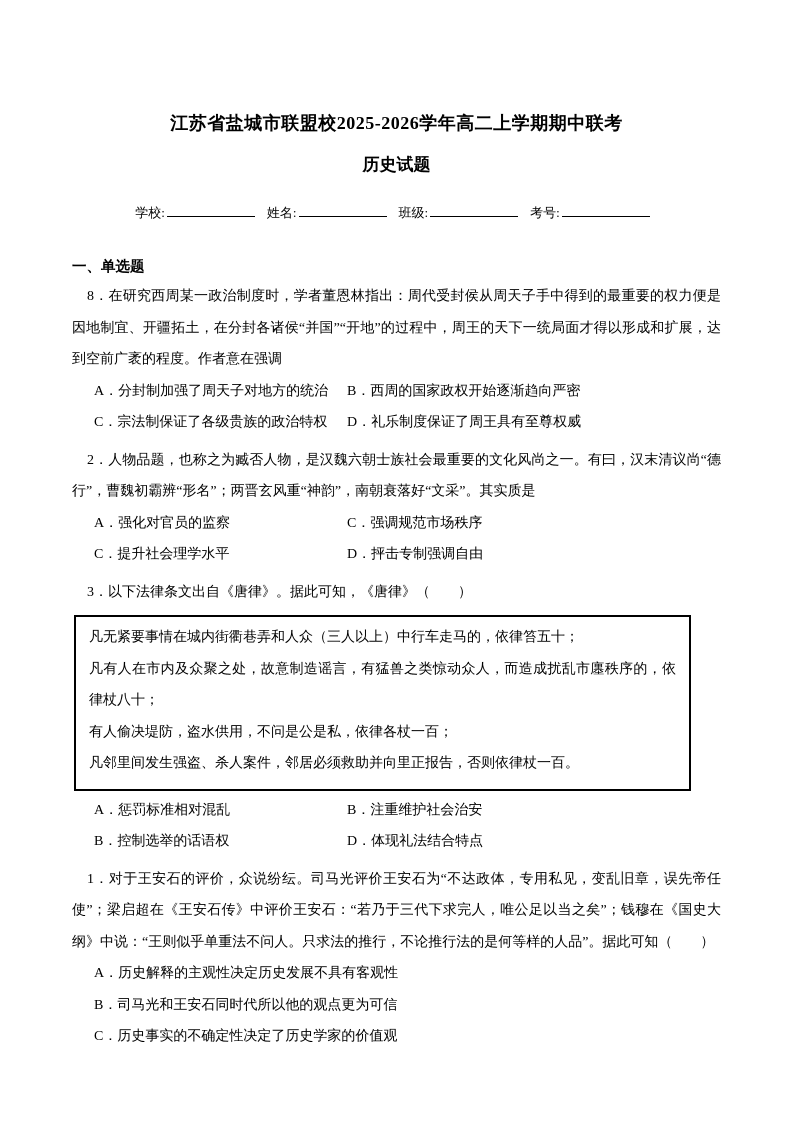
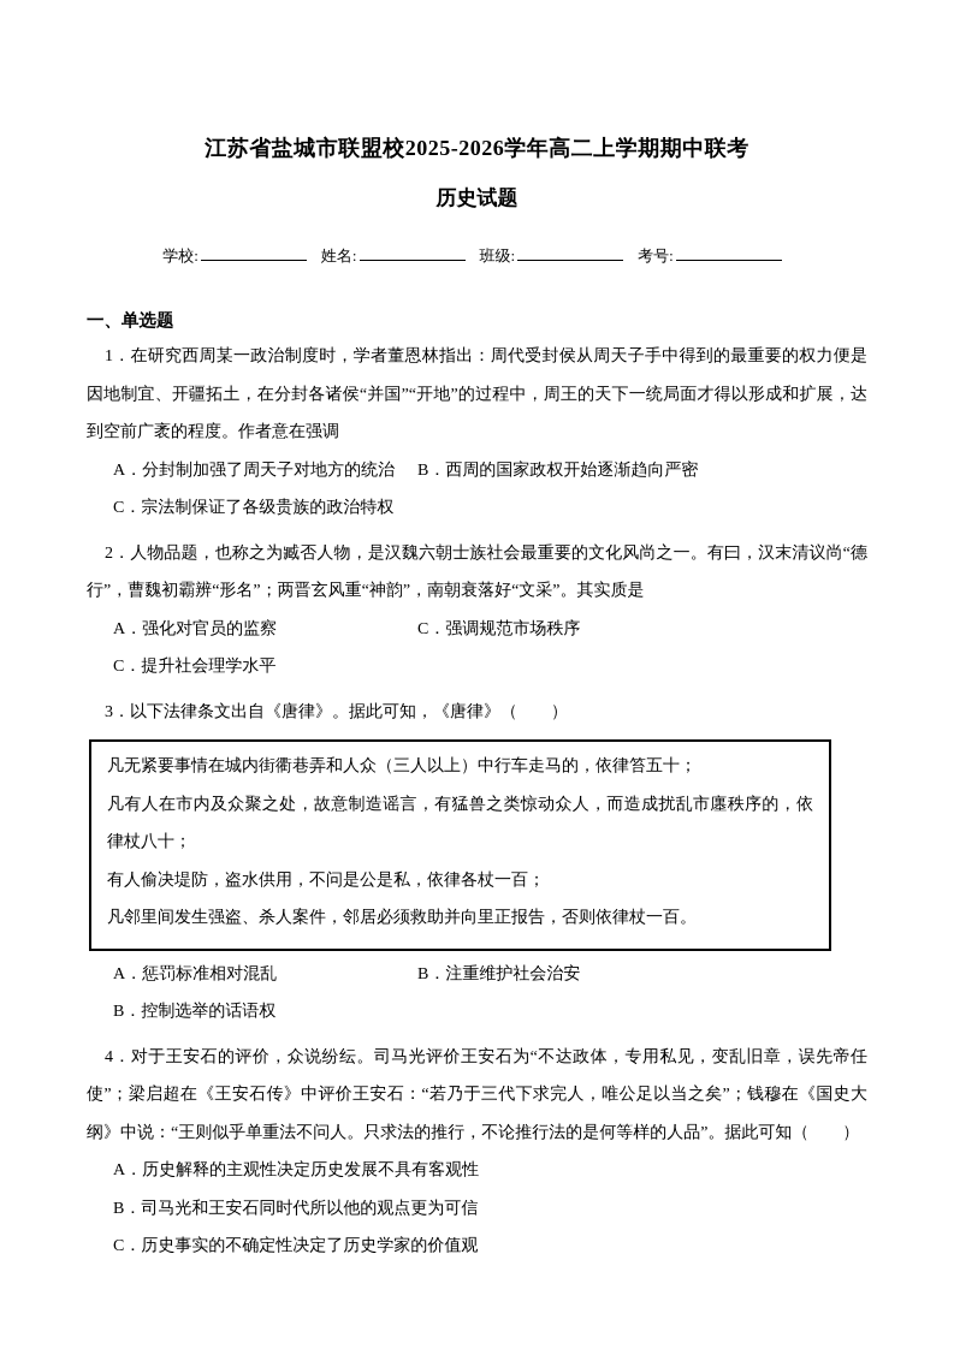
  江苏省盐城市联盟校2025-2026学年高二上学期期中联考
  历史试题
  学校: 姓名: 班级: 考号:
  一、单选题
- 8．在研究西周某一政治制度时，学者董恩林指出：周代受封侯从周天子手中得到的最重要的权力便是因地制宜、开疆拓土，在分封各诸侯“并国”“开地”的过程中，周王的天下一统局面才得以形成和扩展，达到空前广袤的程度。作者意在强调
+ 1．在研究西周某一政治制度时，学者董恩林指出：周代受封侯从周天子手中得到的最重要的权力便是因地制宜、开疆拓土，在分封各诸侯“并国”“开地”的过程中，周王的天下一统局面才得以形成和扩展，达到空前广袤的程度。作者意在强调
  A．分封制加强了周天子对地方的统治
  B．西周的国家政权开始逐渐趋向严密
  C．宗法制保证了各级贵族的政治特权
- D．礼乐制度保证了周王具有至尊权威
  2．人物品题，也称之为臧否人物，是汉魏六朝士族社会最重要的文化风尚之一。有曰，汉末清议尚“德行”，曹魏初霸辨“形名”；两晋玄风重“神韵”，南朝衰落好“文采”。其实质是
  A．强化对官员的监察
  C．强调规范市场秩序
  C．提升社会理学水平
- D．抨击专制强调自由
  3．以下法律条文出自《唐律》。据此可知，《唐律》（ ）
  凡无紧要事情在城内街衢巷弄和人众（三人以上）中行车走马的，依律笞五十；
  凡有人在市内及众聚之处，故意制造谣言，有猛兽之类惊动众人，而造成扰乱市廛秩序的，依律杖八十；
  有人偷决堤防，盗水供用，不问是公是私，依律各杖一百；
  凡邻里间发生强盗、杀人案件，邻居必须救助并向里正报告，否则依律杖一百。
  A．惩罚标准相对混乱
  B．注重维护社会治安
  B．控制选举的话语权
- D．体现礼法结合特点
- 1．对于王安石的评价，众说纷纭。司马光评价王安石为“不达政体，专用私见，变乱旧章，误先帝任使”；梁启超在《王安石传》中评价王安石：“若乃于三代下求完人，唯公足以当之矣”；钱穆在《国史大纲》中说：“王则似乎单重法不问人。只求法的推行，不论推行法的是何等样的人品”。据此可知（ ）
+ 4．对于王安石的评价，众说纷纭。司马光评价王安石为“不达政体，专用私见，变乱旧章，误先帝任使”；梁启超在《王安石传》中评价王安石：“若乃于三代下求完人，唯公足以当之矣”；钱穆在《国史大纲》中说：“王则似乎单重法不问人。只求法的推行，不论推行法的是何等样的人品”。据此可知（ ）
  A．历史解释的主观性决定历史发展不具有客观性
  B．司马光和王安石同时代所以他的观点更为可信
  C．历史事实的不确定性决定了历史学家的价值观
